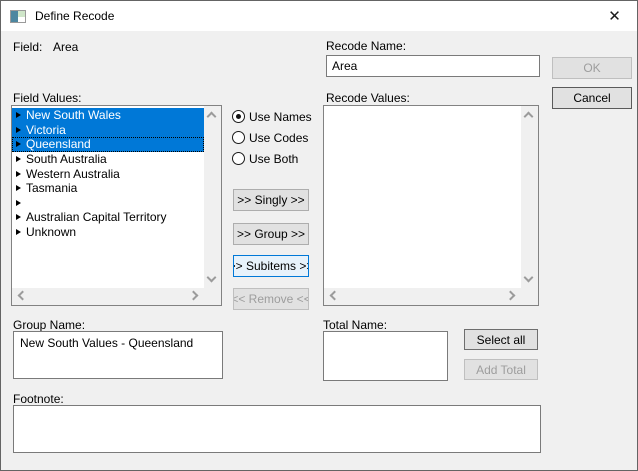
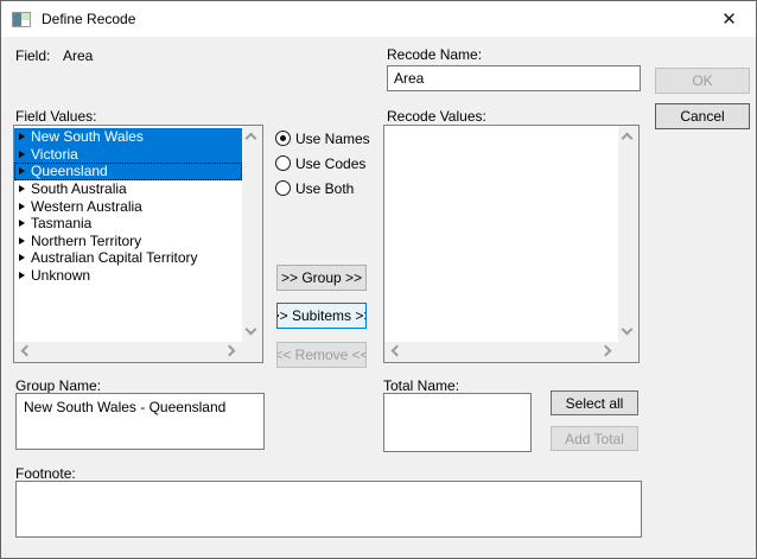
  Define Recode
  ✕
  Field:
  Area
  Recode Name:
  Area
  OK
  Cancel
  Field Values:
  New South Wales
  Victoria
  Queensland
  South Australia
  Western Australia
  Tasmania
+ Northern Territory
  Australian Capital Territory
  Unknown
  Use Names
  Use Codes
  Use Both
- >> Singly >>
  >> Group >>
  >> Subitems >
  << Remove <<
  Recode Values:
  Group Name:
- New South Values - Queensland
+ New South Wales - Queensland
  Total Name:
  Select all
  Add Total
  Footnote:
